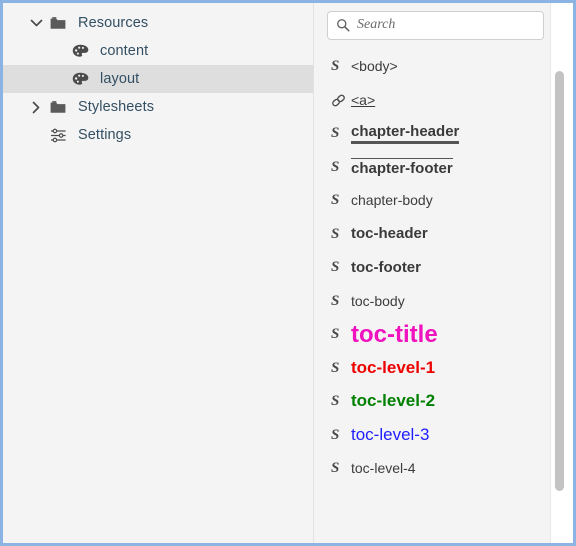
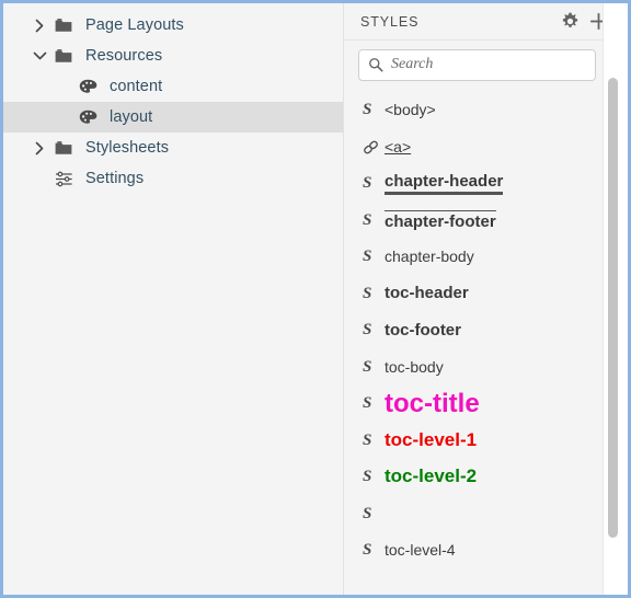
+ Page Layouts
  Resources
  content
  layout
  Stylesheets
  Settings
+ STYLES
  Search
  S
  <body>
  <a>
  S
  chapter-header
  S
  chapter-footer
  S
  chapter-body
  S
  toc-header
  S
  toc-footer
  S
  toc-body
  S
  toc-title
  S
  toc-level-1
  S
  toc-level-2
  S
- toc-level-3
  S
  toc-level-4
